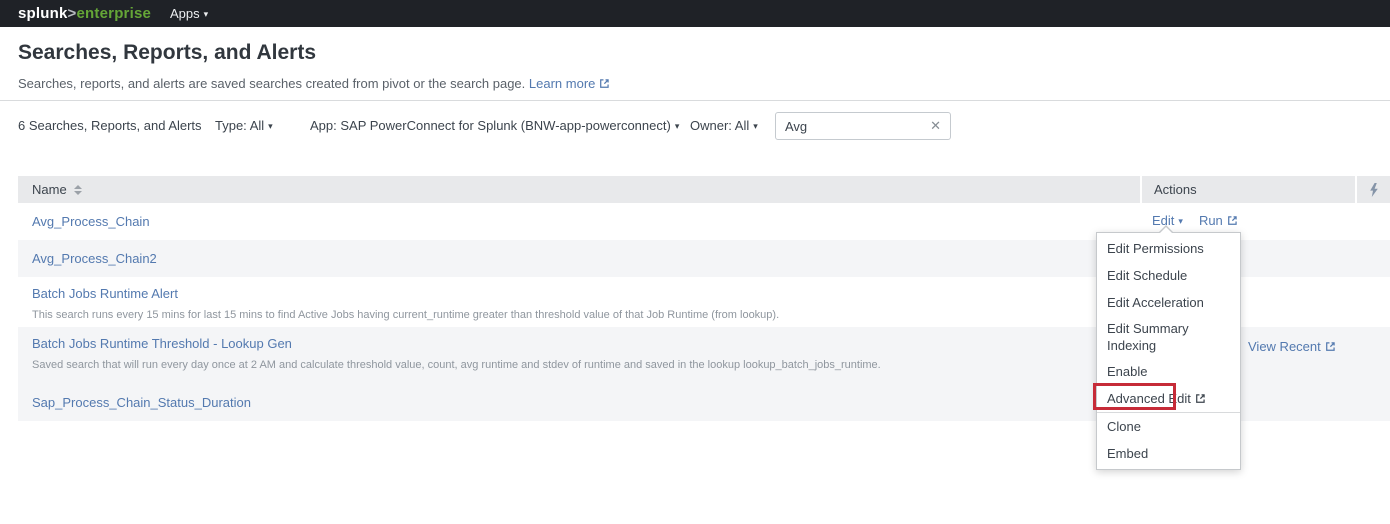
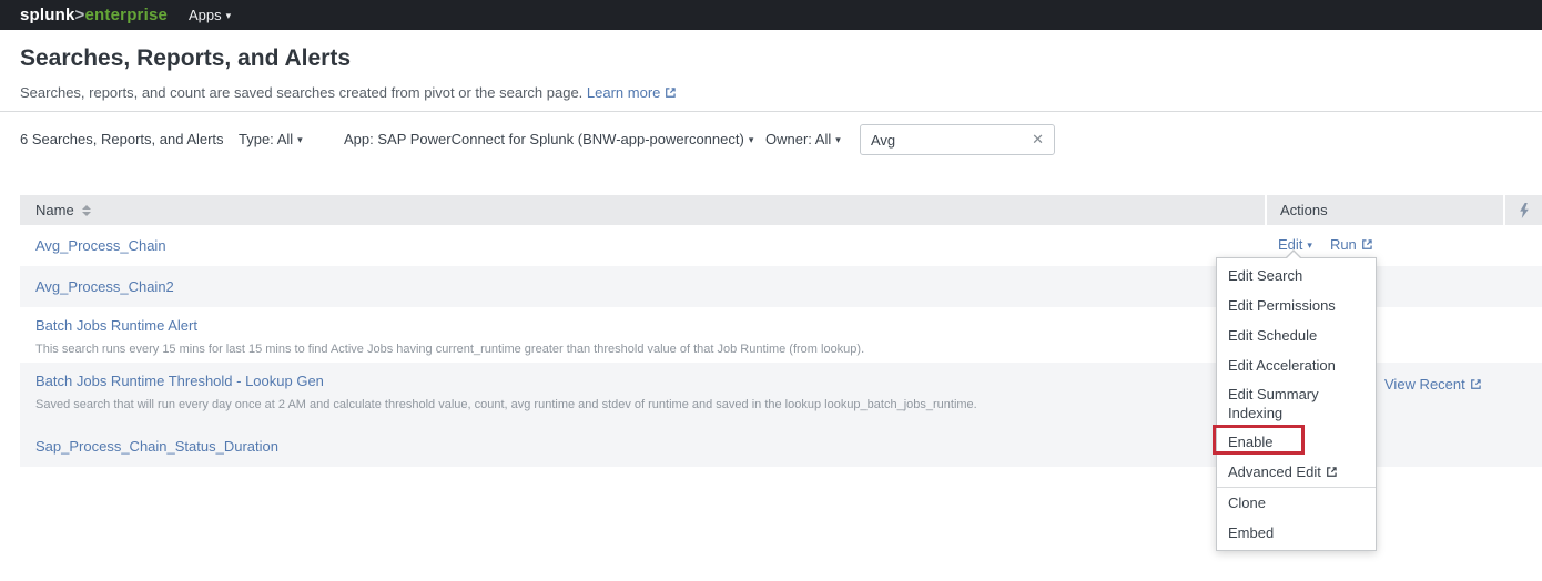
  splunk>enterprise
  Apps ▾
  Searches, Reports, and Alerts
- Searches, reports, and alerts are saved searches created from pivot or the search page. Learn more
+ Searches, reports, and count are saved searches created from pivot or the search page. Learn more
  6 Searches, Reports, and Alerts
  Type: All ▾
  App: SAP PowerConnect for Splunk (BNW-app-powerconnect) ▾
  Owner: All ▾
  Avg
  ✕
  Name
  Actions
  Avg_Process_Chain
  Edit ▾ Run
  Avg_Process_Chain2
  Batch Jobs Runtime Alert
  This search runs every 15 mins for last 15 mins to find Active Jobs having current_runtime greater than threshold value of that Job Runtime (from lookup).
  Batch Jobs Runtime Threshold - Lookup Gen
  Saved search that will run every day once at 2 AM and calculate threshold value, count, avg runtime and stdev of runtime and saved in the lookup lookup_batch_jobs_runtime.
  View Recent
  Sap_Process_Chain_Status_Duration
+ Edit Search
  Edit Permissions
  Edit Schedule
  Edit Acceleration
  Edit Summary Indexing
  Enable
  Advanced Edit
  Clone
  Embed
